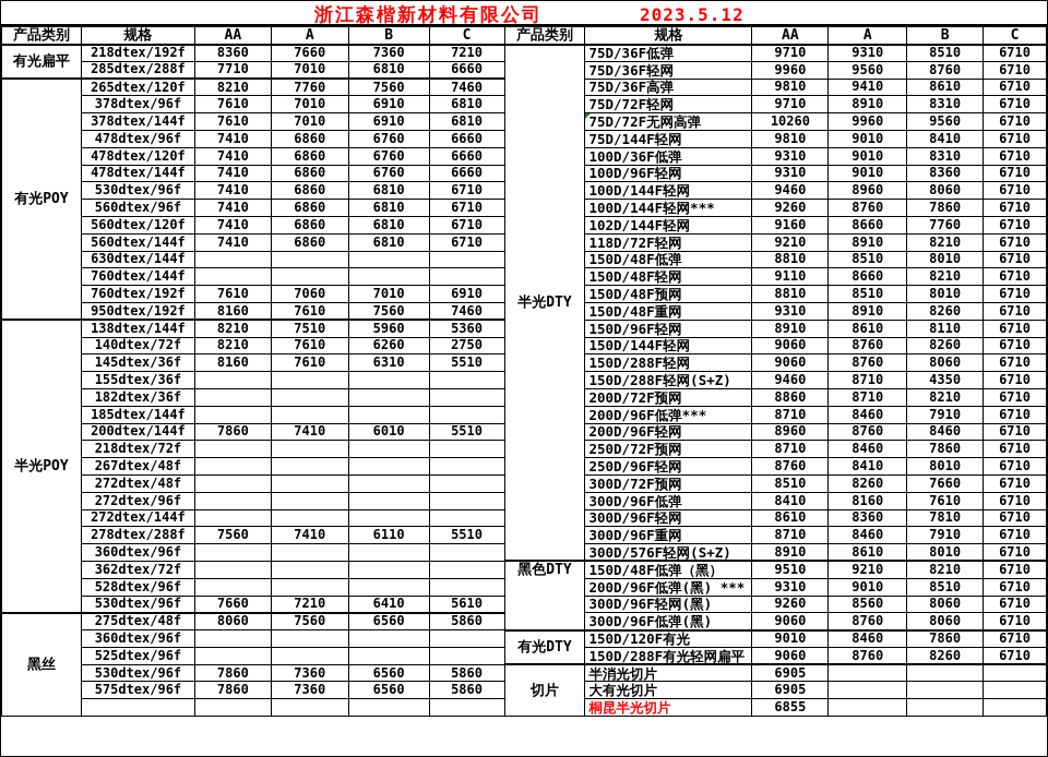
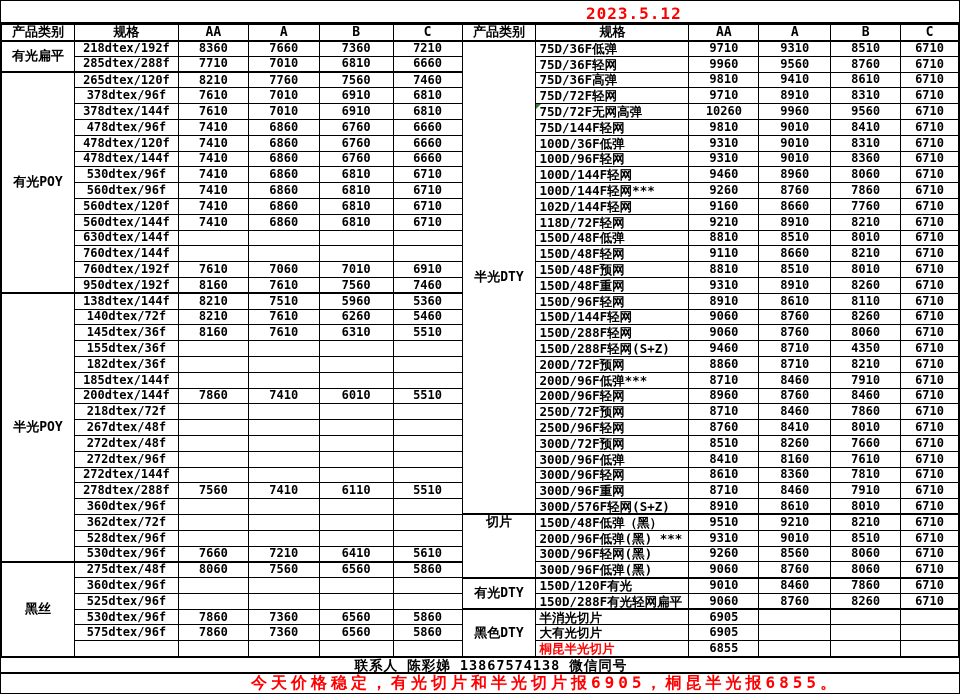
- 浙江森楷新材料有限公司
  2023.5.12
  产品类别	规格	AA	A	B	C
  有光扁平	218dtex/192f	8360	7660	7360	7210
  285dtex/288f	7710	7010	6810	6660
  有光POY	265dtex/120f	8210	7760	7560	7460
  378dtex/96f	7610	7010	6910	6810
  378dtex/144f	7610	7010	6910	6810
  478dtex/96f	7410	6860	6760	6660
  478dtex/120f	7410	6860	6760	6660
  478dtex/144f	7410	6860	6760	6660
  530dtex/96f	7410	6860	6810	6710
  560dtex/96f	7410	6860	6810	6710
  560dtex/120f	7410	6860	6810	6710
  560dtex/144f	7410	6860	6810	6710
  630dtex/144f
  760dtex/144f
  760dtex/192f	7610	7060	7010	6910
  950dtex/192f	8160	7610	7560	7460
  半光POY	138dtex/144f	8210	7510	5960	5360
- 140dtex/72f	8210	7610	6260	2750
+ 140dtex/72f	8210	7610	6260	5460
  145dtex/36f	8160	7610	6310	5510
  155dtex/36f
  182dtex/36f
  185dtex/144f
  200dtex/144f	7860	7410	6010	5510
  218dtex/72f
  267dtex/48f
  272dtex/48f
  272dtex/96f
  272dtex/144f
  278dtex/288f	7560	7410	6110	5510
  360dtex/96f
  362dtex/72f
  528dtex/96f
  530dtex/96f	7660	7210	6410	5610
  黑丝	275dtex/48f	8060	7560	6560	5860
  360dtex/96f
  525dtex/96f
  530dtex/96f	7860	7360	6560	5860
  575dtex/96f	7860	7360	6560	5860
  产品类别	规格	AA	A	B	C
  半光DTY	75D/36F低弹	9710	9310	8510	6710
  75D/36F轻网	9960	9560	8760	6710
  75D/36F高弹	9810	9410	8610	6710
  75D/72F轻网	9710	8910	8310	6710
  75D/72F无网高弹	10260	9960	9560	6710
  75D/144F轻网	9810	9010	8410	6710
  100D/36F低弹	9310	9010	8310	6710
  100D/96F轻网	9310	9010	8360	6710
  100D/144F轻网	9460	8960	8060	6710
  100D/144F轻网***	9260	8760	7860	6710
  102D/144F轻网	9160	8660	7760	6710
  118D/72F轻网	9210	8910	8210	6710
  150D/48F低弹	8810	8510	8010	6710
  150D/48F轻网	9110	8660	8210	6710
  150D/48F预网	8810	8510	8010	6710
  150D/48F重网	9310	8910	8260	6710
  150D/96F轻网	8910	8610	8110	6710
  150D/144F轻网	9060	8760	8260	6710
  150D/288F轻网	9060	8760	8060	6710
  150D/288F轻网(S+Z)	9460	8710	4350	6710
  200D/72F预网	8860	8710	8210	6710
  200D/96F低弹***	8710	8460	7910	6710
  200D/96F轻网	8960	8760	8460	6710
  250D/72F预网	8710	8460	7860	6710
  250D/96F轻网	8760	8410	8010	6710
  300D/72F预网	8510	8260	7660	6710
  300D/96F低弹	8410	8160	7610	6710
  300D/96F轻网	8610	8360	7810	6710
  300D/96F重网	8710	8460	7910	6710
  300D/576F轻网(S+Z)	8910	8610	8010	6710
- 黑色DTY	150D/48F低弹（黑）	9510	9210	8210	6710
+ 切片	150D/48F低弹（黑）	9510	9210	8210	6710
  200D/96F低弹(黑) ***	9310	9010	8510	6710
  300D/96F轻网(黑)	9260	8560	8060	6710
  300D/96F低弹(黑)	9060	8760	8060	6710
  有光DTY	150D/120F有光	9010	8460	7860	6710
  150D/288F有光轻网扁平	9060	8760	8260	6710
- 切片	半消光切片	6905
+ 黑色DTY	半消光切片	6905
  大有光切片	6905
  桐昆半光切片	6855
+ 联系人 陈彩娣 13867574138 微信同号
+ 今天价格稳定，有光切片和半光切片报6905，桐昆半光报6855。
